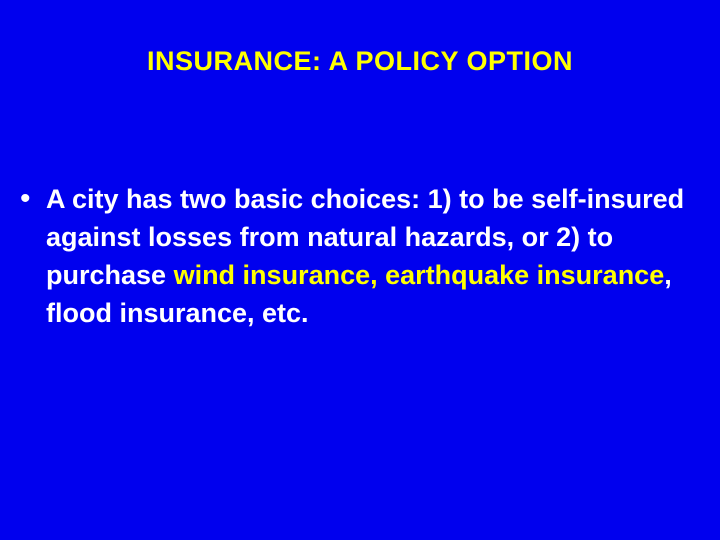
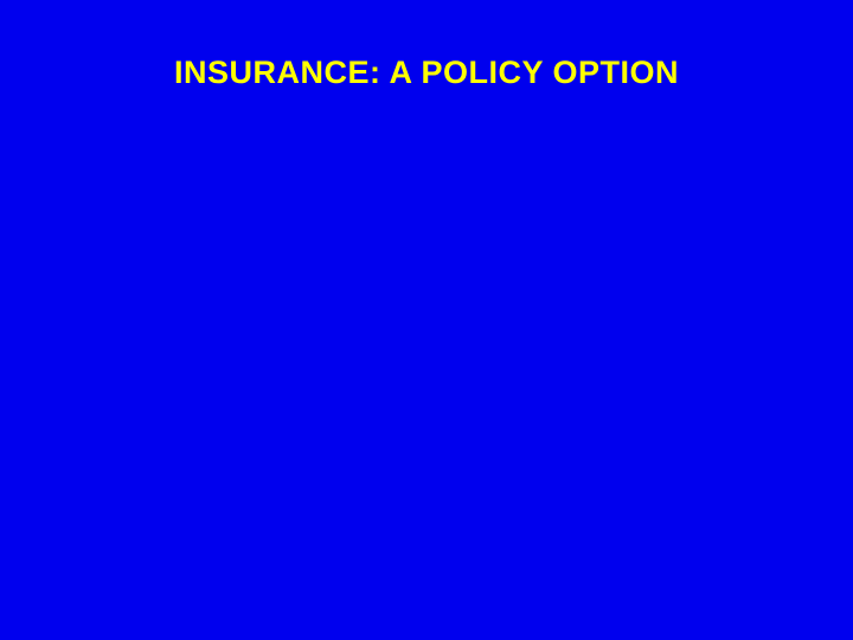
  INSURANCE: A POLICY OPTION
- •
- A city has two basic choices: 1) to be self-insured against losses from natural hazards, or 2) to purchase wind insurance, earthquake insurance, flood insurance, etc.
